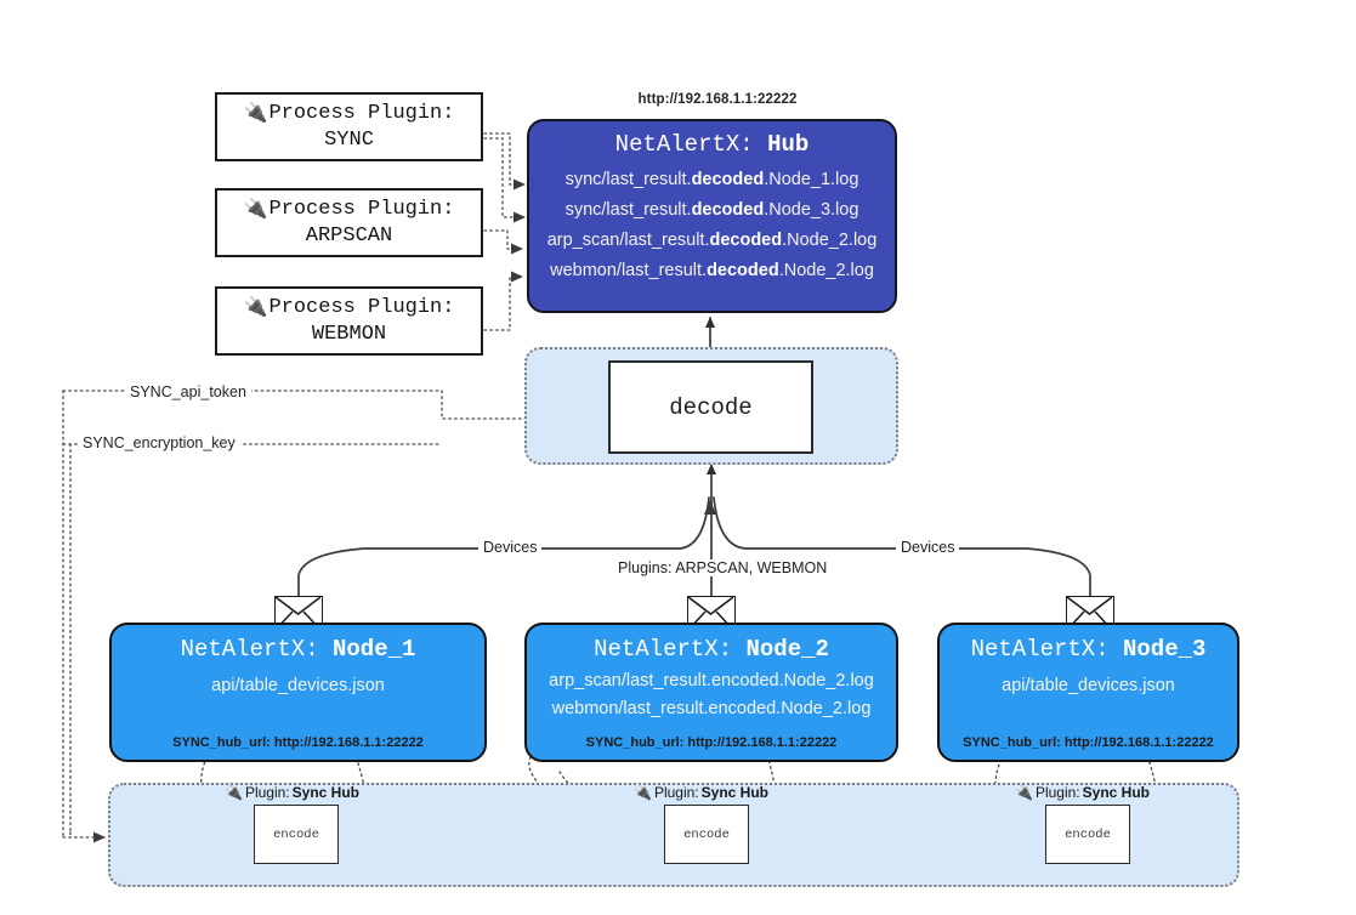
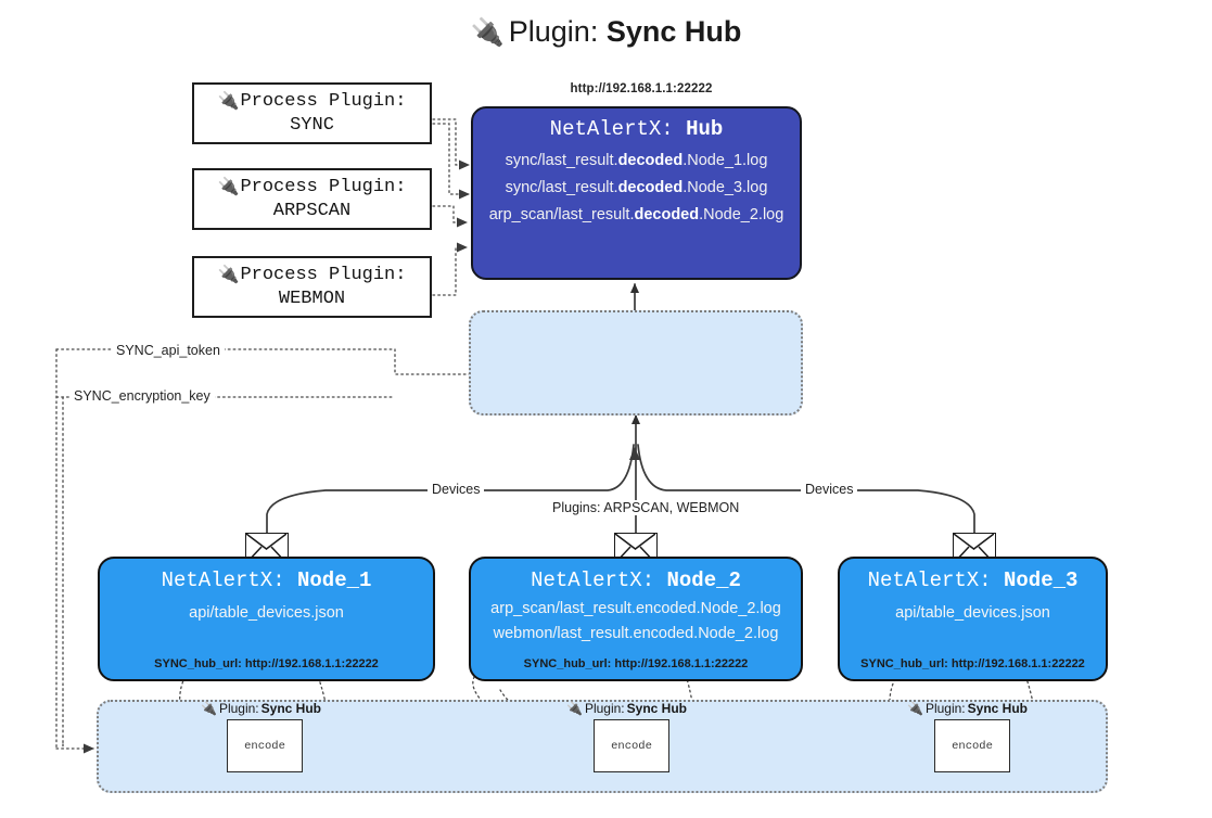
+ 🔌 Plugin: Sync Hub
  🔌
  Process Plugin:
  SYNC
  🔌
  Process Plugin:
  ARPSCAN
  🔌
  Process Plugin:
  WEBMON
  http://192.168.1.1:22222
  NetAlertX: Hub
  sync/last_result.decoded.Node_1.log
  sync/last_result.decoded.Node_3.log
  arp_scan/last_result.decoded.Node_2.log
- webmon/last_result.decoded.Node_2.log
- decode
  SYNC_api_token
  SYNC_encryption_key
  Devices
  Devices
  Plugins: ARPSCAN, WEBMON
  NetAlertX: Node_1
  api/table_devices.json
  SYNC_hub_url: http://192.168.1.1:22222
  NetAlertX: Node_2
  arp_scan/last_result.encoded.Node_2.log
  webmon/last_result.encoded.Node_2.log
  SYNC_hub_url: http://192.168.1.1:22222
  NetAlertX: Node_3
  api/table_devices.json
  SYNC_hub_url: http://192.168.1.1:22222
  🔌
  Plugin:
  Sync Hub
  encode
  🔌
  Plugin:
  Sync Hub
  encode
  🔌
  Plugin:
  Sync Hub
  encode
